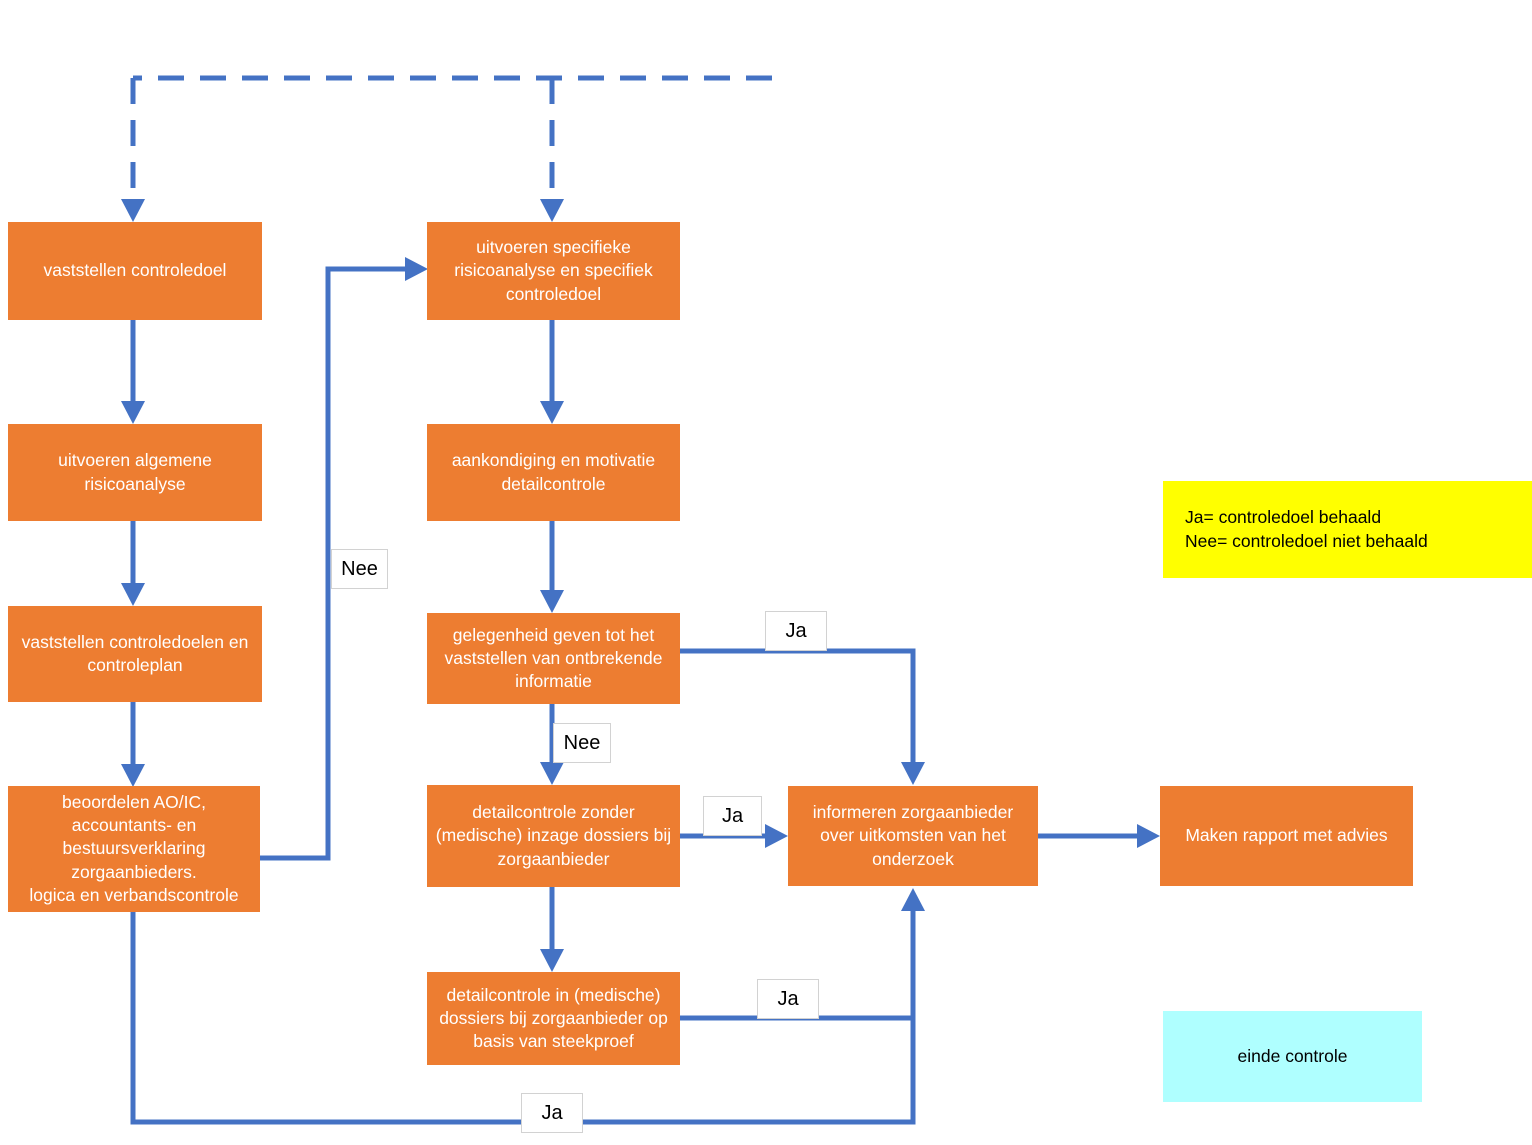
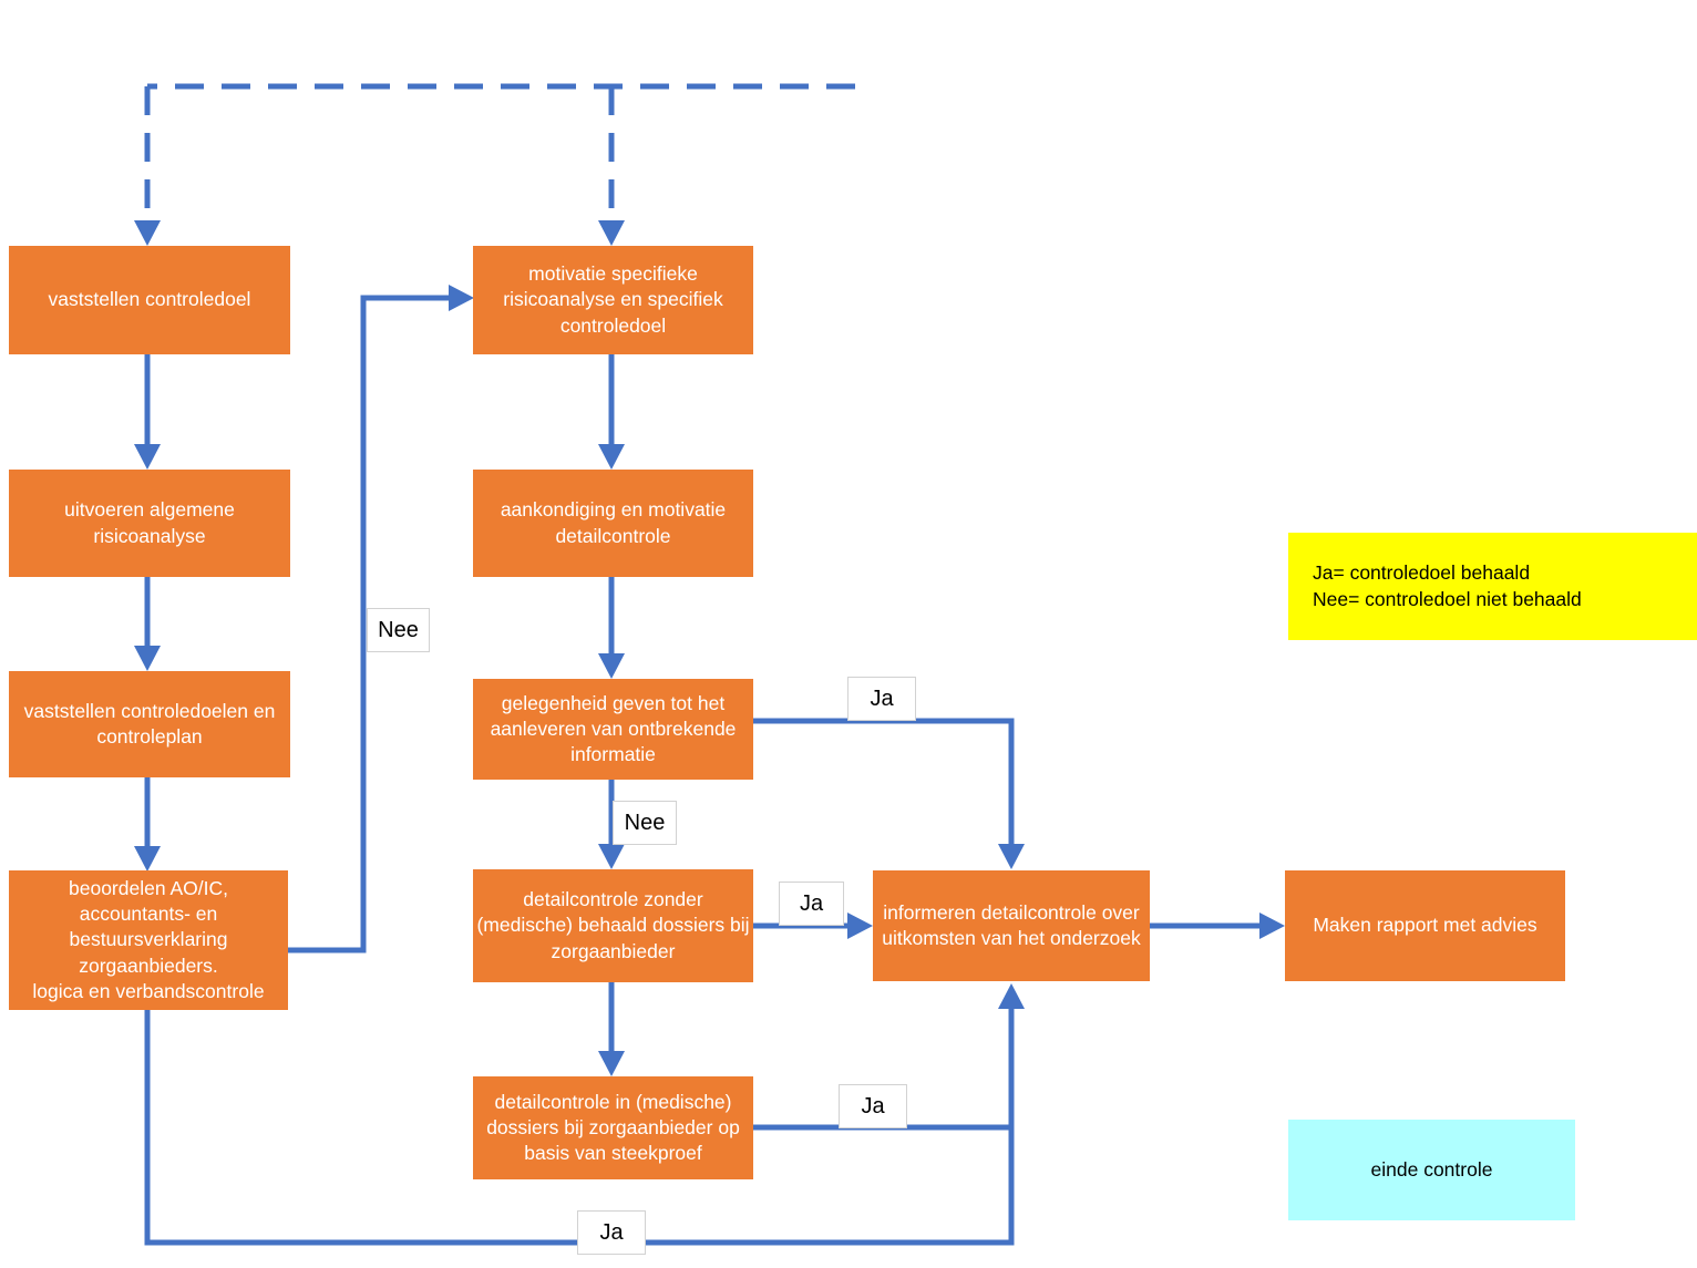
  vaststellen controledoel
  uitvoeren algemene risicoanalyse
  vaststellen controledoelen en controleplan
  beoordelen AO/IC, accountants- en bestuursverklaring zorgaanbieders.
  logica en verbandscontrole
- uitvoeren specifieke risicoanalyse en specifiek controledoel
+ motivatie specifieke risicoanalyse en specifiek controledoel
  aankondiging en motivatie detailcontrole
- gelegenheid geven tot het vaststellen van ontbrekende informatie
+ gelegenheid geven tot het aanleveren van ontbrekende informatie
- detailcontrole zonder (medische) inzage dossiers bij zorgaanbieder
+ detailcontrole zonder (medische) behaald dossiers bij zorgaanbieder
  detailcontrole in (medische) dossiers bij zorgaanbieder op basis van steekproef
- informeren zorgaanbieder over uitkomsten van het onderzoek
+ informeren detailcontrole over uitkomsten van het onderzoek
  Maken rapport met advies
  Ja= controledoel behaald
  Nee= controledoel niet behaald
  einde controle
  Nee
  Ja
  Nee
  Ja
  Ja
  Ja
